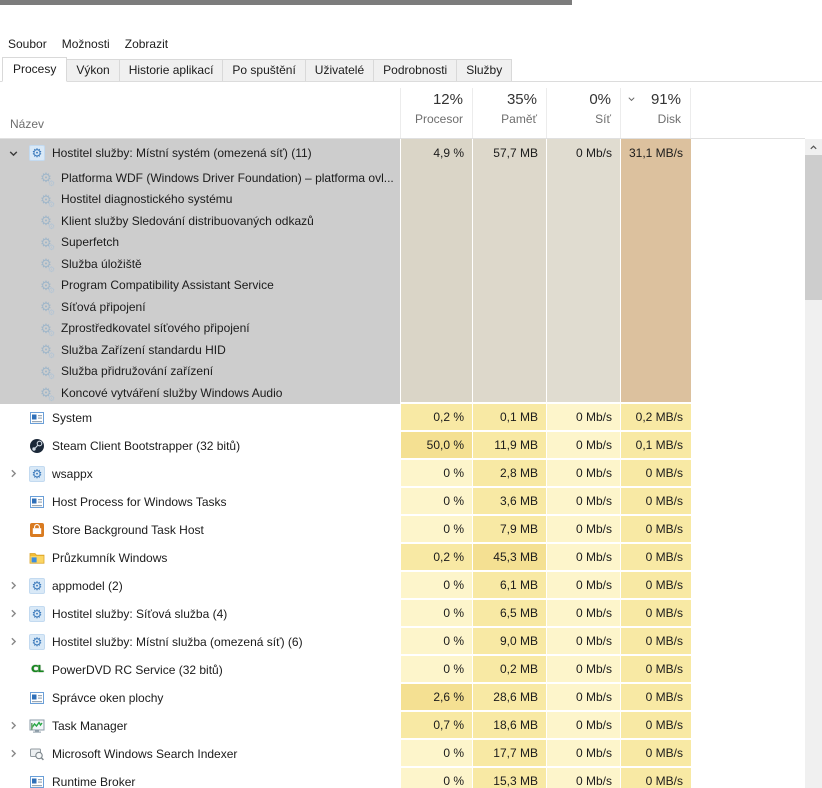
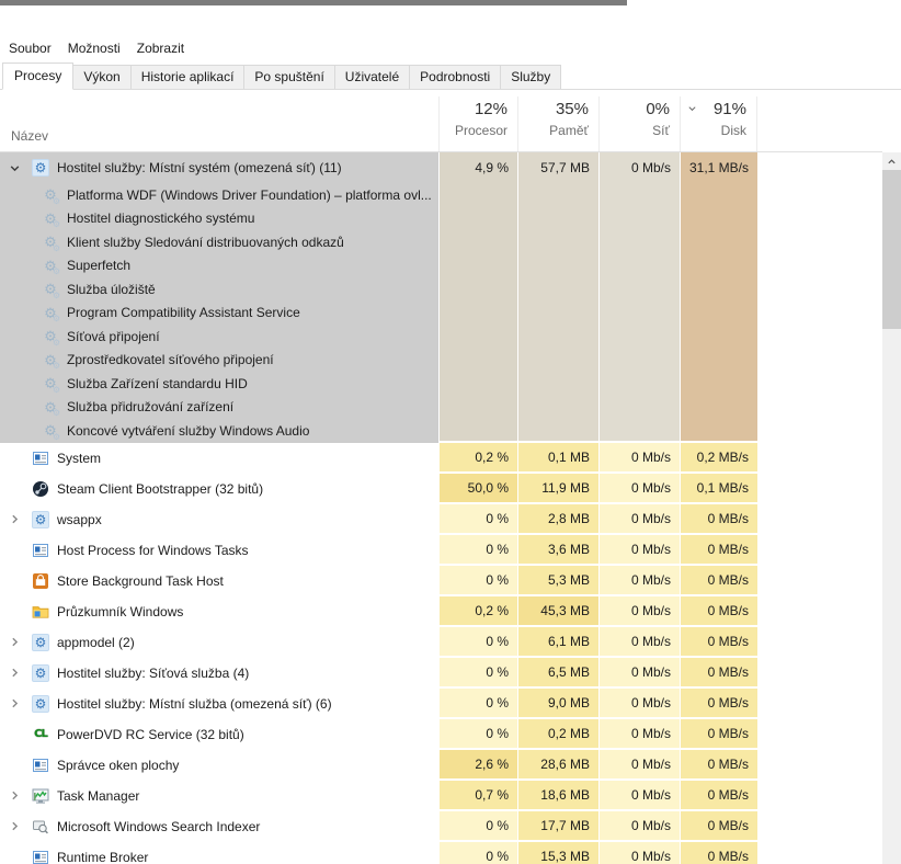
  Soubor
  Možnosti
  Zobrazit
  Procesy
  Výkon
  Historie aplikací
  Po spuštění
  Uživatelé
  Podrobnosti
  Služby
  Název
  12%
  Procesor
  35%
  Paměť
  0%
  Síť
  91%
  Disk
  ⚙
  Hostitel služby: Místní systém (omezená síť) (11)
  4,9 %
  57,7 MB
  0 Mb/s
  31,1 MB/s
  ⚙
  ⚙
  Platforma WDF (Windows Driver Foundation) – platforma ovl...
  ⚙
  ⚙
  Hostitel diagnostického systému
  ⚙
  ⚙
  Klient služby Sledování distribuovaných odkazů
  ⚙
  ⚙
  Superfetch
  ⚙
  ⚙
  Služba úložiště
  ⚙
  ⚙
  Program Compatibility Assistant Service
  ⚙
  ⚙
  Síťová připojení
  ⚙
  ⚙
  Zprostředkovatel síťového připojení
  ⚙
  ⚙
  Služba Zařízení standardu HID
  ⚙
  ⚙
  Služba přidružování zařízení
  ⚙
  ⚙
  Koncové vytváření služby Windows Audio
  System
  0,2 %
  0,1 MB
  0 Mb/s
  0,2 MB/s
  Steam Client Bootstrapper (32 bitů)
  50,0 %
  11,9 MB
  0 Mb/s
  0,1 MB/s
  ⚙
  wsappx
  0 %
  2,8 MB
  0 Mb/s
  0 MB/s
  Host Process for Windows Tasks
  0 %
  3,6 MB
  0 Mb/s
  0 MB/s
  Store Background Task Host
  0 %
- 7,9 MB
+ 5,3 MB
  0 Mb/s
  0 MB/s
  Průzkumník Windows
  0,2 %
  45,3 MB
  0 Mb/s
  0 MB/s
  ⚙
  appmodel (2)
  0 %
  6,1 MB
  0 Mb/s
  0 MB/s
  ⚙
  Hostitel služby: Síťová služba (4)
  0 %
  6,5 MB
  0 Mb/s
  0 MB/s
  ⚙
  Hostitel služby: Místní služba (omezená síť) (6)
  0 %
  9,0 MB
  0 Mb/s
  0 MB/s
  CL
  PowerDVD RC Service (32 bitů)
  0 %
  0,2 MB
  0 Mb/s
  0 MB/s
  Správce oken plochy
  2,6 %
  28,6 MB
  0 Mb/s
  0 MB/s
  Task Manager
  0,7 %
  18,6 MB
  0 Mb/s
  0 MB/s
  Microsoft Windows Search Indexer
  0 %
  17,7 MB
  0 Mb/s
  0 MB/s
  Runtime Broker
  0 %
  15,3 MB
  0 Mb/s
  0 MB/s
